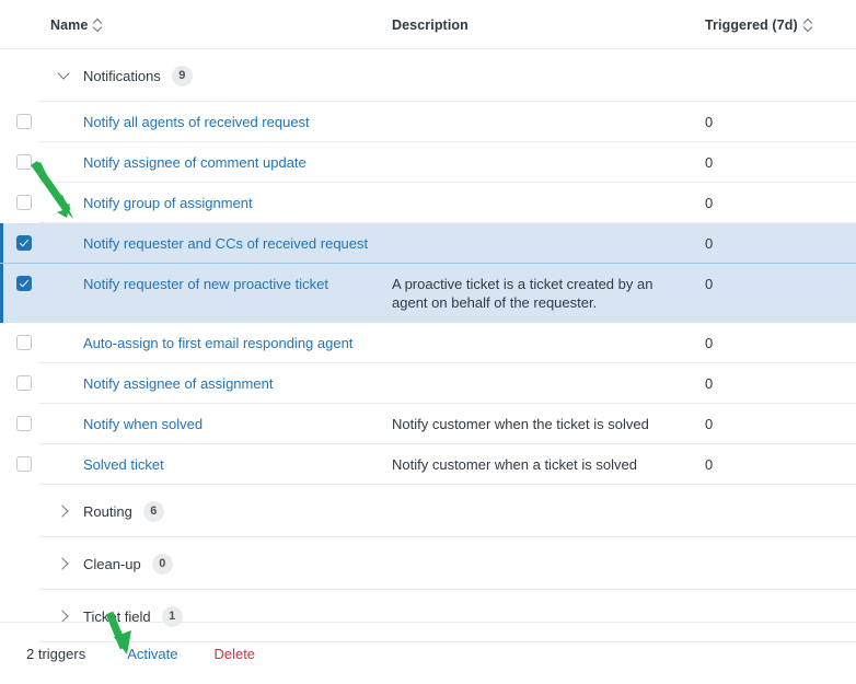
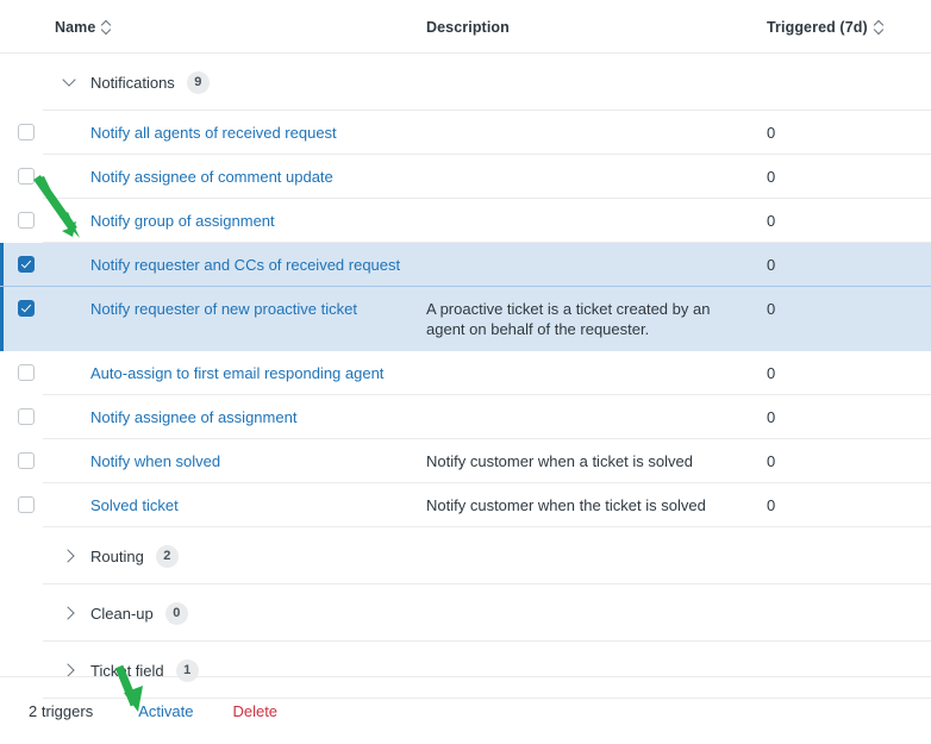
  Name
  Description
  Triggered (7d)
  Notifications
  9
  Notify all agents of received request
  0
  Notify assignee of comment update
  0
  Notify group of assignment
  0
  Notify requester and CCs of received request
  0
  Notify requester of new proactive ticket
  A proactive ticket is a ticket created by an agent on behalf of the requester.
  0
  Auto-assign to first email responding agent
  0
  Notify assignee of assignment
  0
  Notify when solved
- Notify customer when the ticket is solved
+ Notify customer when a ticket is solved
  0
  Solved ticket
- Notify customer when a ticket is solved
+ Notify customer when the ticket is solved
  0
  Routing
- 6
+ 2
  Clean-up
  0
  Tickt field
  1
  2 triggers
  Activate
  Delete
